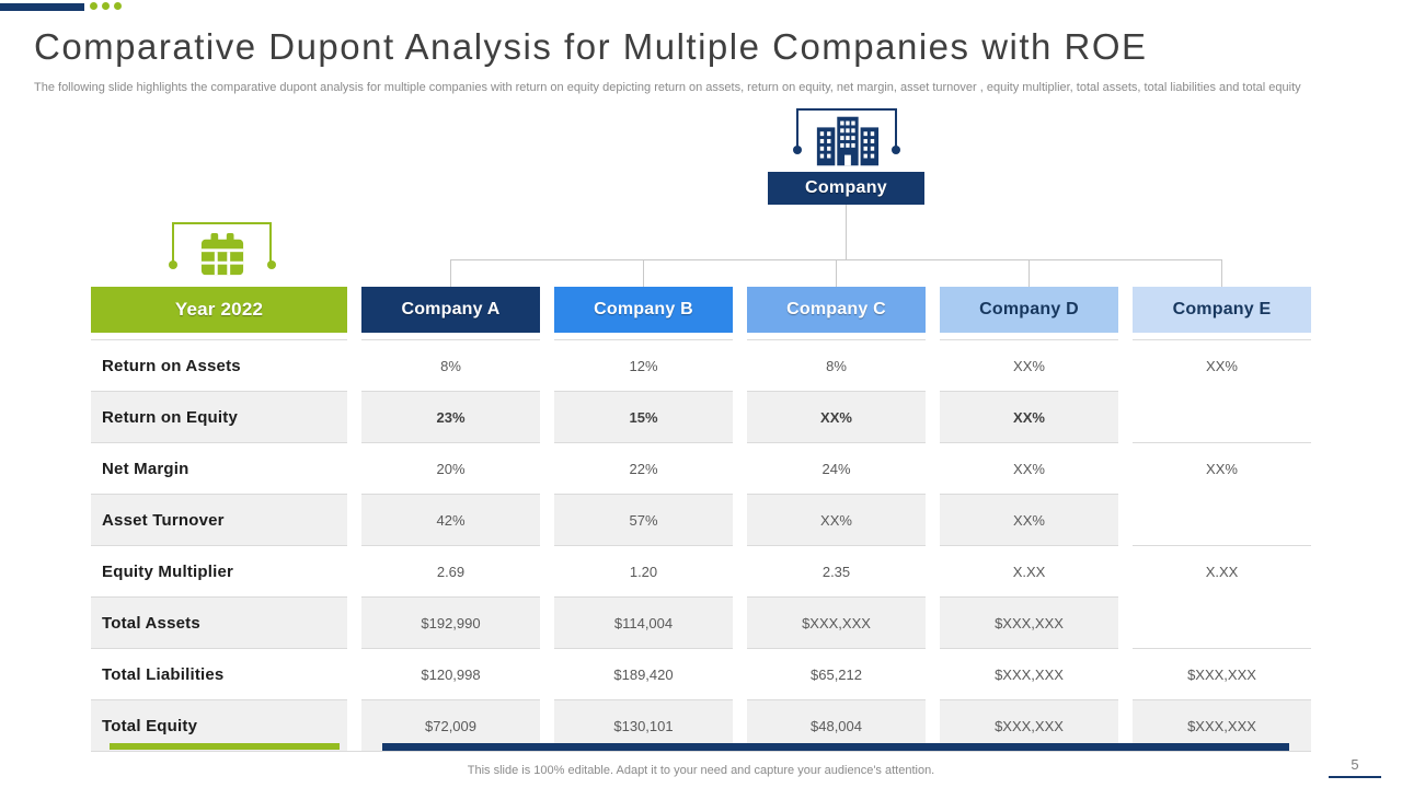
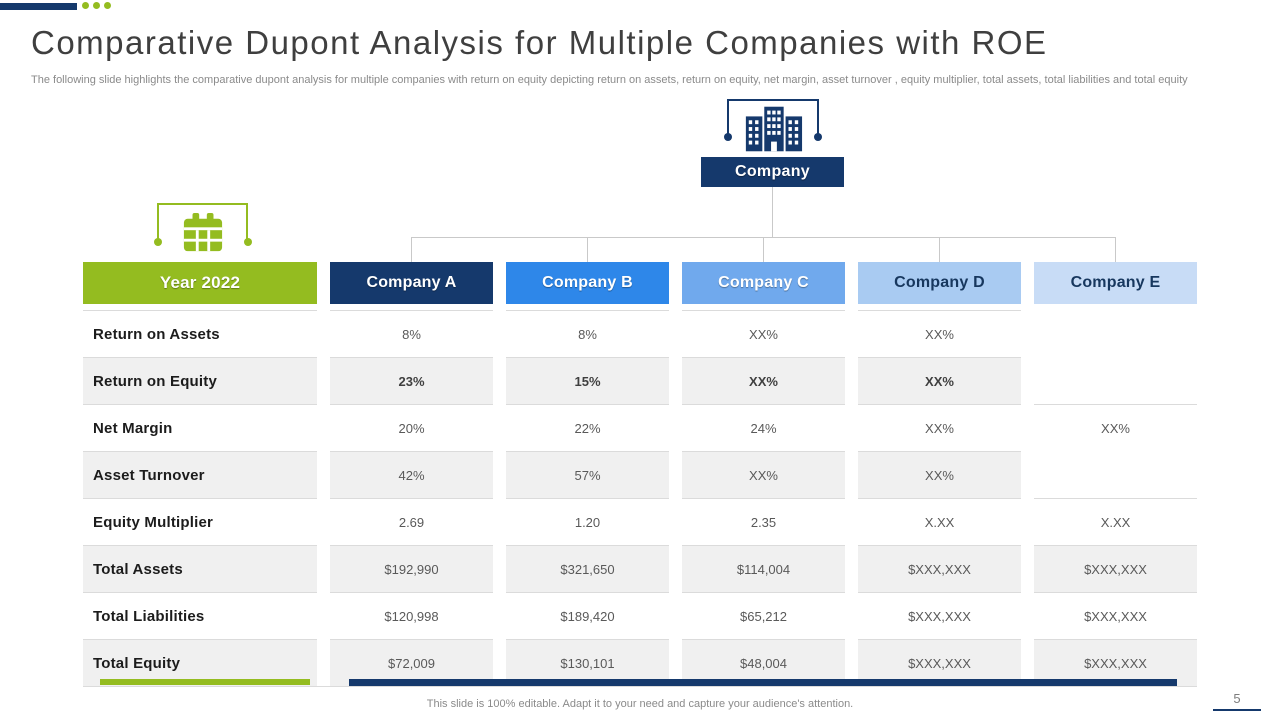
  Comparative Dupont Analysis for Multiple Companies with ROE
  The following slide highlights the comparative dupont analysis for multiple companies with return on equity depicting return on assets, return on equity, net margin, asset turnover , equity multiplier, total assets, total liabilities and total equity
  Company
  Year 2022
  Company A
  Company B
  Company C
  Company D
  Company E
  Return on Assets
  8%
- 12%
  8%
  XX%
  XX%
  Return on Equity
  23%
  15%
  XX%
  XX%
  Net Margin
  20%
  22%
  24%
  XX%
  XX%
  Asset Turnover
  42%
  57%
  XX%
  XX%
  Equity Multiplier
  2.69
  1.20
  2.35
  X.XX
  X.XX
  Total Assets
  $192,990
+ $321,650
  $114,004
  $XXX,XXX
  $XXX,XXX
  Total Liabilities
  $120,998
  $189,420
  $65,212
  $XXX,XXX
  $XXX,XXX
  Total Equity
  $72,009
  $130,101
  $48,004
  $XXX,XXX
  $XXX,XXX
  This slide is 100% editable. Adapt it to your need and capture your audience's attention.
  5
